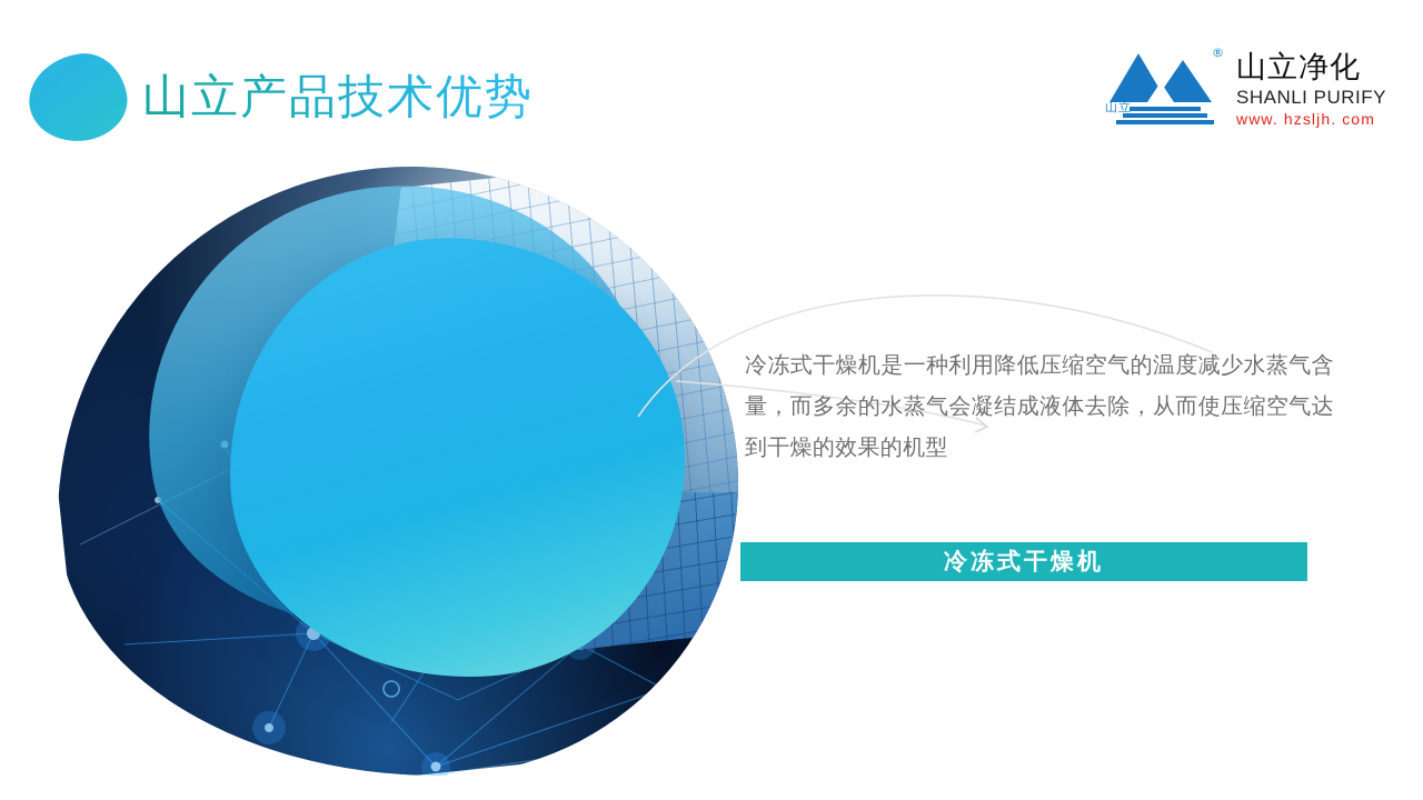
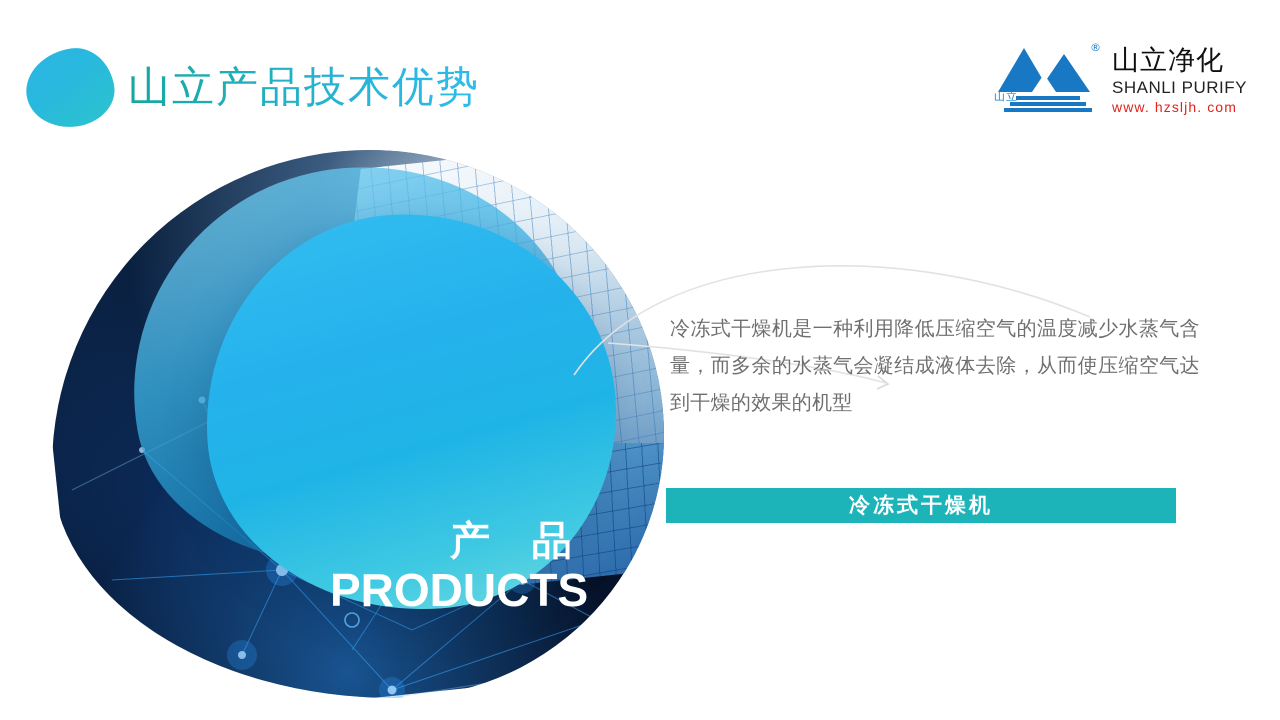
  山立产品技术优势
  ®
  山立
  山立净化
  SHANLI PURIFY
  www. hzsljh. com
+ 产 品
+ PRODUCTS
  冷冻式干燥机是一种利用降低压缩空气的温度减少水蒸气含量，而多余的水蒸气会凝结成液体去除，从而使压缩空气达到干燥的效果的机型
  冷冻式干燥机
